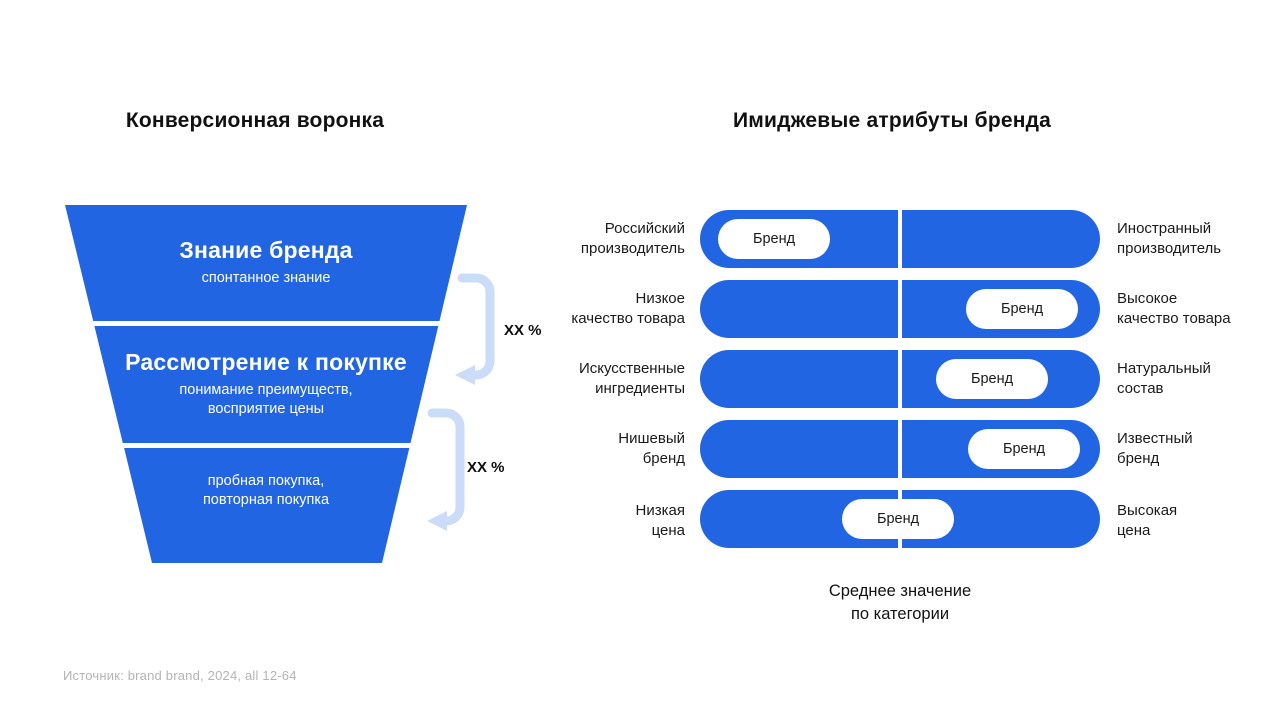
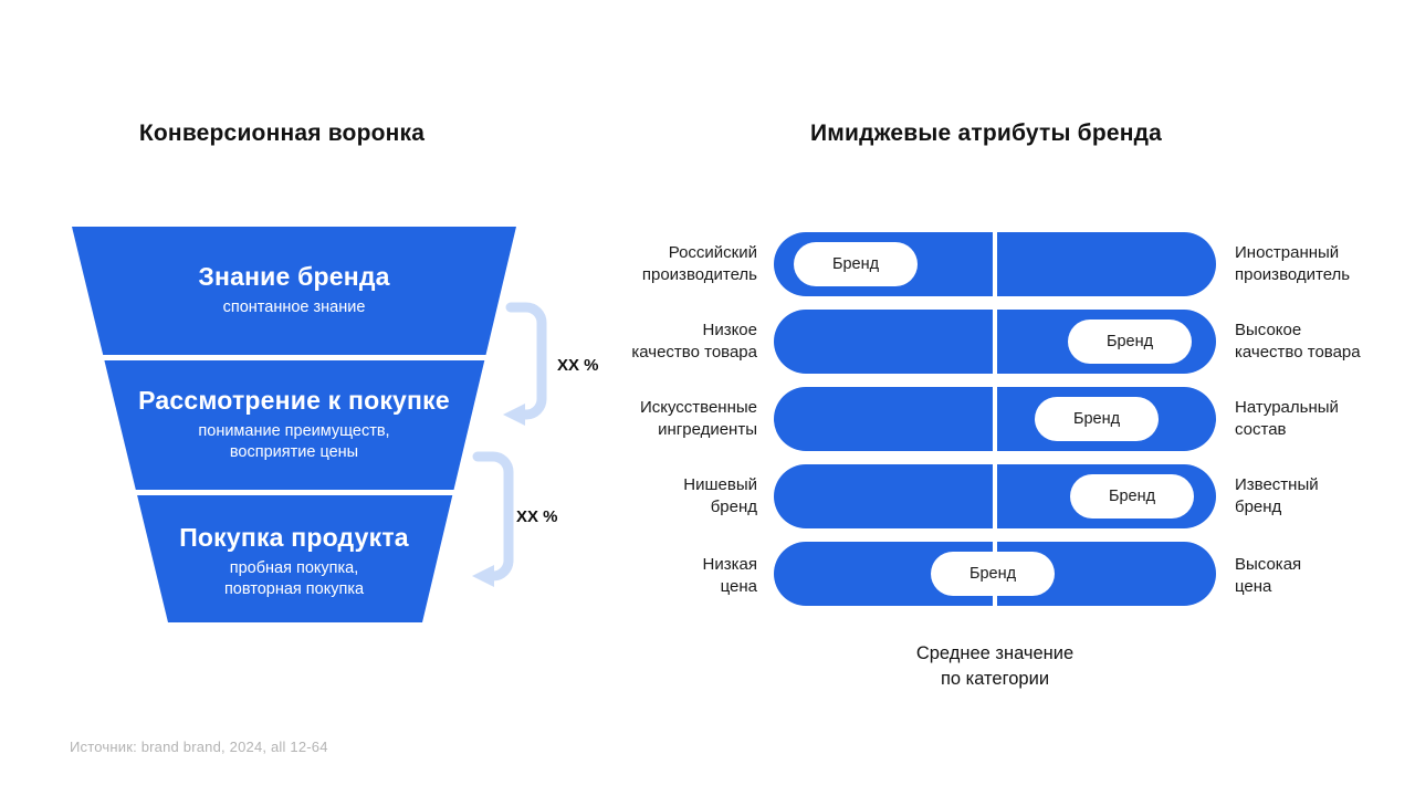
  Конверсионная воронка
  Имиджевые атрибуты бренда
  Знание бренда
  спонтанное знание
  Рассмотрение к покупке
  понимание преимуществ,
  восприятие цены
+ Покупка продукта
  пробная покупка,
  повторная покупка
  XX %
  XX %
  Бренд
  Бренд
  Бренд
  Бренд
  Бренд
  Российский
  производитель
  Иностранный
  производитель
  Низкое
  качество товара
  Высокое
  качество товара
  Искусственные
  ингредиенты
  Натуральный
  состав
  Нишевый
  бренд
  Известный
  бренд
  Низкая
  цена
  Высокая
  цена
  Среднее значение
  по категории
  Источник: brand brand, 2024, all 12-64
